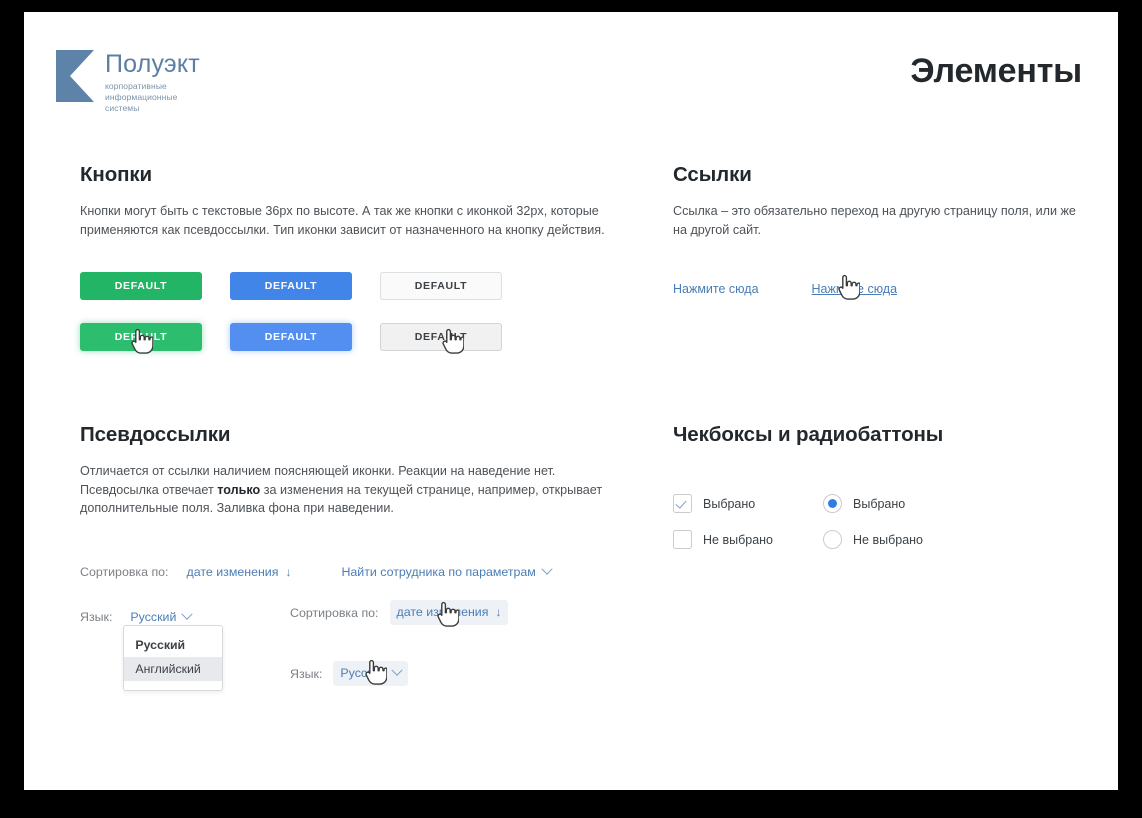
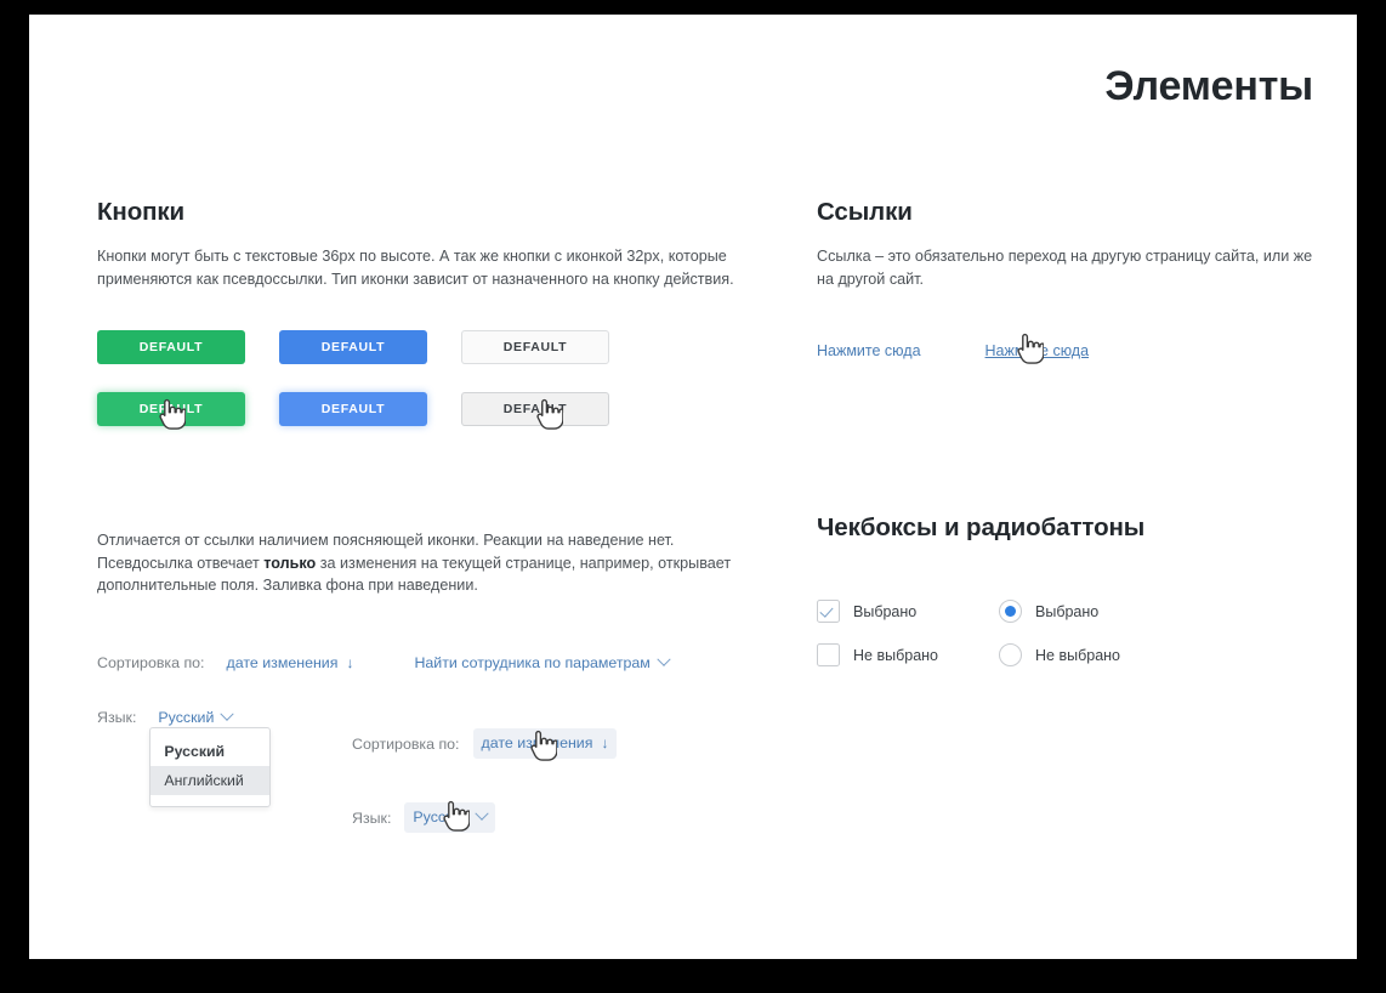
- Полуэкт
- корпоративные
- информационные
- системы
  Элементы
  Кнопки
  Кнопки могут быть с текстовые 36px по высоте. А так же кнопки с иконкой 32px, которые применяются как псевдоссылки. Тип иконки зависит от назначенного на кнопку действия.
  DEFAULT
  DEFAULT
  DEFAULT
  DEFULT
  DEFAULT
  Ссылки
- Ссылка – это обязательно переход на другую страницу поля, или же на другой сайт.
+ Ссылка – это обязательно переход на другую страницу сайта, или же на другой сайт.
  Нажмите сюда
  Наже сюда
- Псевдоссылки
  Отличается от ссылки наличием поясняющей иконки. Реакции на наведение нет. Псевдосылка отвечает только за изменения на текущей странице, например, открывает дополнительные поля. Заливка фона при наведении.
  Сортировка по:
  дате изменения
  ↓
  Найти сотрудника по параметрам
  Язык:
  Русский
  Русский
  Английский
  Сортировка по:
  дате изения
  ↓
  Язык:
  Чекбоксы и радиобаттоны
  Выбрано
  Выбрано
  Не выбрано
  Не выбрано
